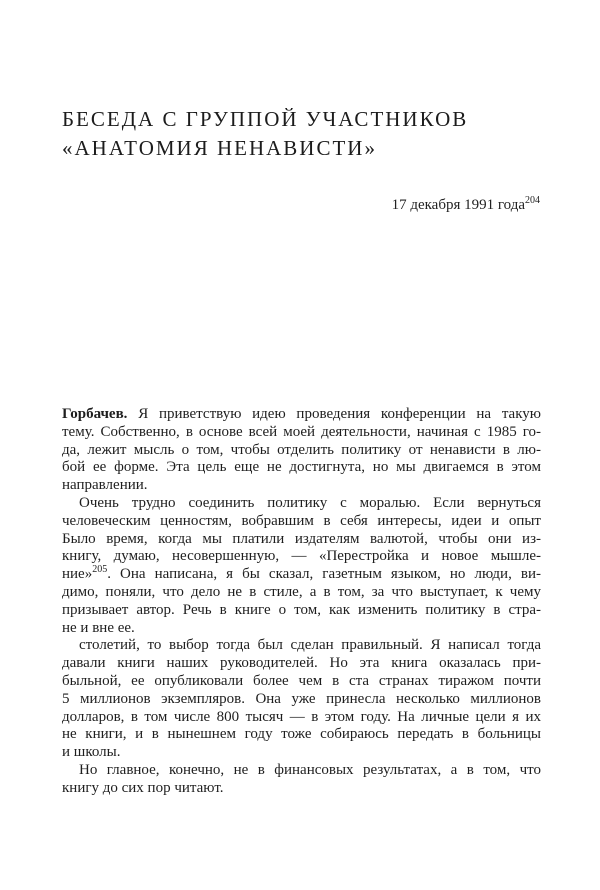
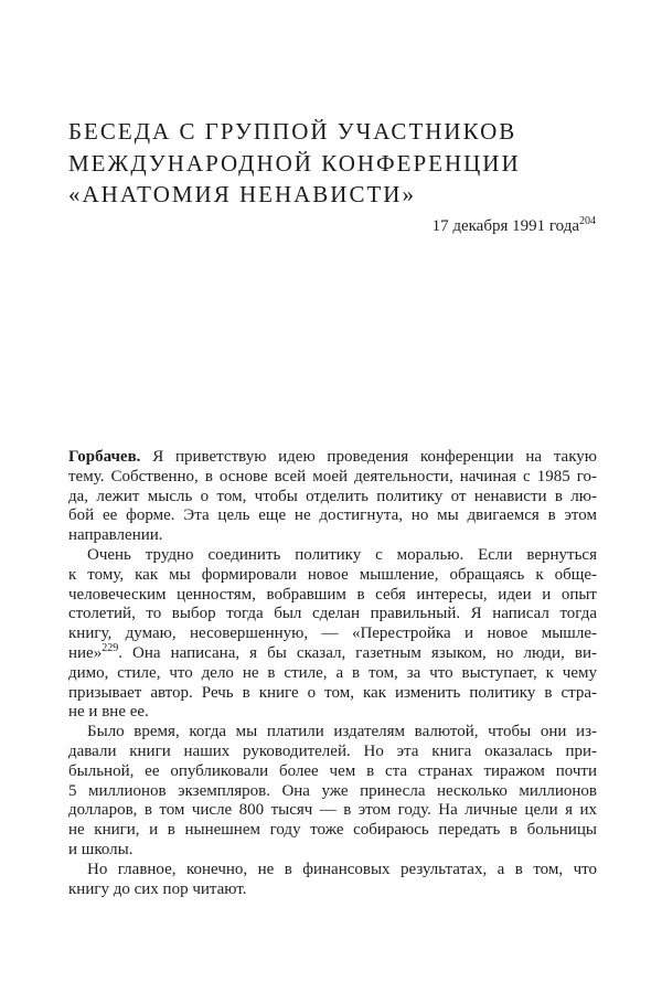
  БЕСЕДА С ГРУППОЙ УЧАСТНИКОВ
+ МЕЖДУНАРОДНОЙ КОНФЕРЕНЦИИ
  «АНАТОМИЯ НЕНАВИСТИ»
  17 декабря 1991 года204
  Горбачев. Я приветствую идею проведения конференции на такую
  тему. Собственно, в основе всей моей деятельности, начиная с 1985 го-
  да, лежит мысль о том, чтобы отделить политику от ненависти в лю-
  бой ее форме. Эта цель еще не достигнута, но мы двигаемся в этом
  направлении.
  Очень трудно соединить политику с моралью. Если вернуться
+ к тому, как мы формировали новое мышление, обращаясь к обще-
  человеческим ценностям, вобравшим в себя интересы, идеи и опыт
- Было время, когда мы платили издателям валютой, чтобы они из-
+ столетий, то выбор тогда был сделан правильный. Я написал тогда
  книгу, думаю, несовершенную, — «Перестройка и новое мышле-
- ние»205. Она написана, я бы сказал, газетным языком, но люди, ви-
+ ние»229. Она написана, я бы сказал, газетным языком, но люди, ви-
- димо, поняли, что дело не в стиле, а в том, за что выступает, к чему
+ димо, стиле, что дело не в стиле, а в том, за что выступает, к чему
  призывает автор. Речь в книге о том, как изменить политику в стра-
  не и вне ее.
- столетий, то выбор тогда был сделан правильный. Я написал тогда
+ Было время, когда мы платили издателям валютой, чтобы они из-
  давали книги наших руководителей. Но эта книга оказалась при-
  быльной, ее опубликовали более чем в ста странах тиражом почти
  5 миллионов экземпляров. Она уже принесла несколько миллионов
  долларов, в том числе 800 тысяч — в этом году. На личные цели я их
  не книги, и в нынешнем году тоже собираюсь передать в больницы
  и школы.
  Но главное, конечно, не в финансовых результатах, а в том, что
  книгу до сих пор читают.
